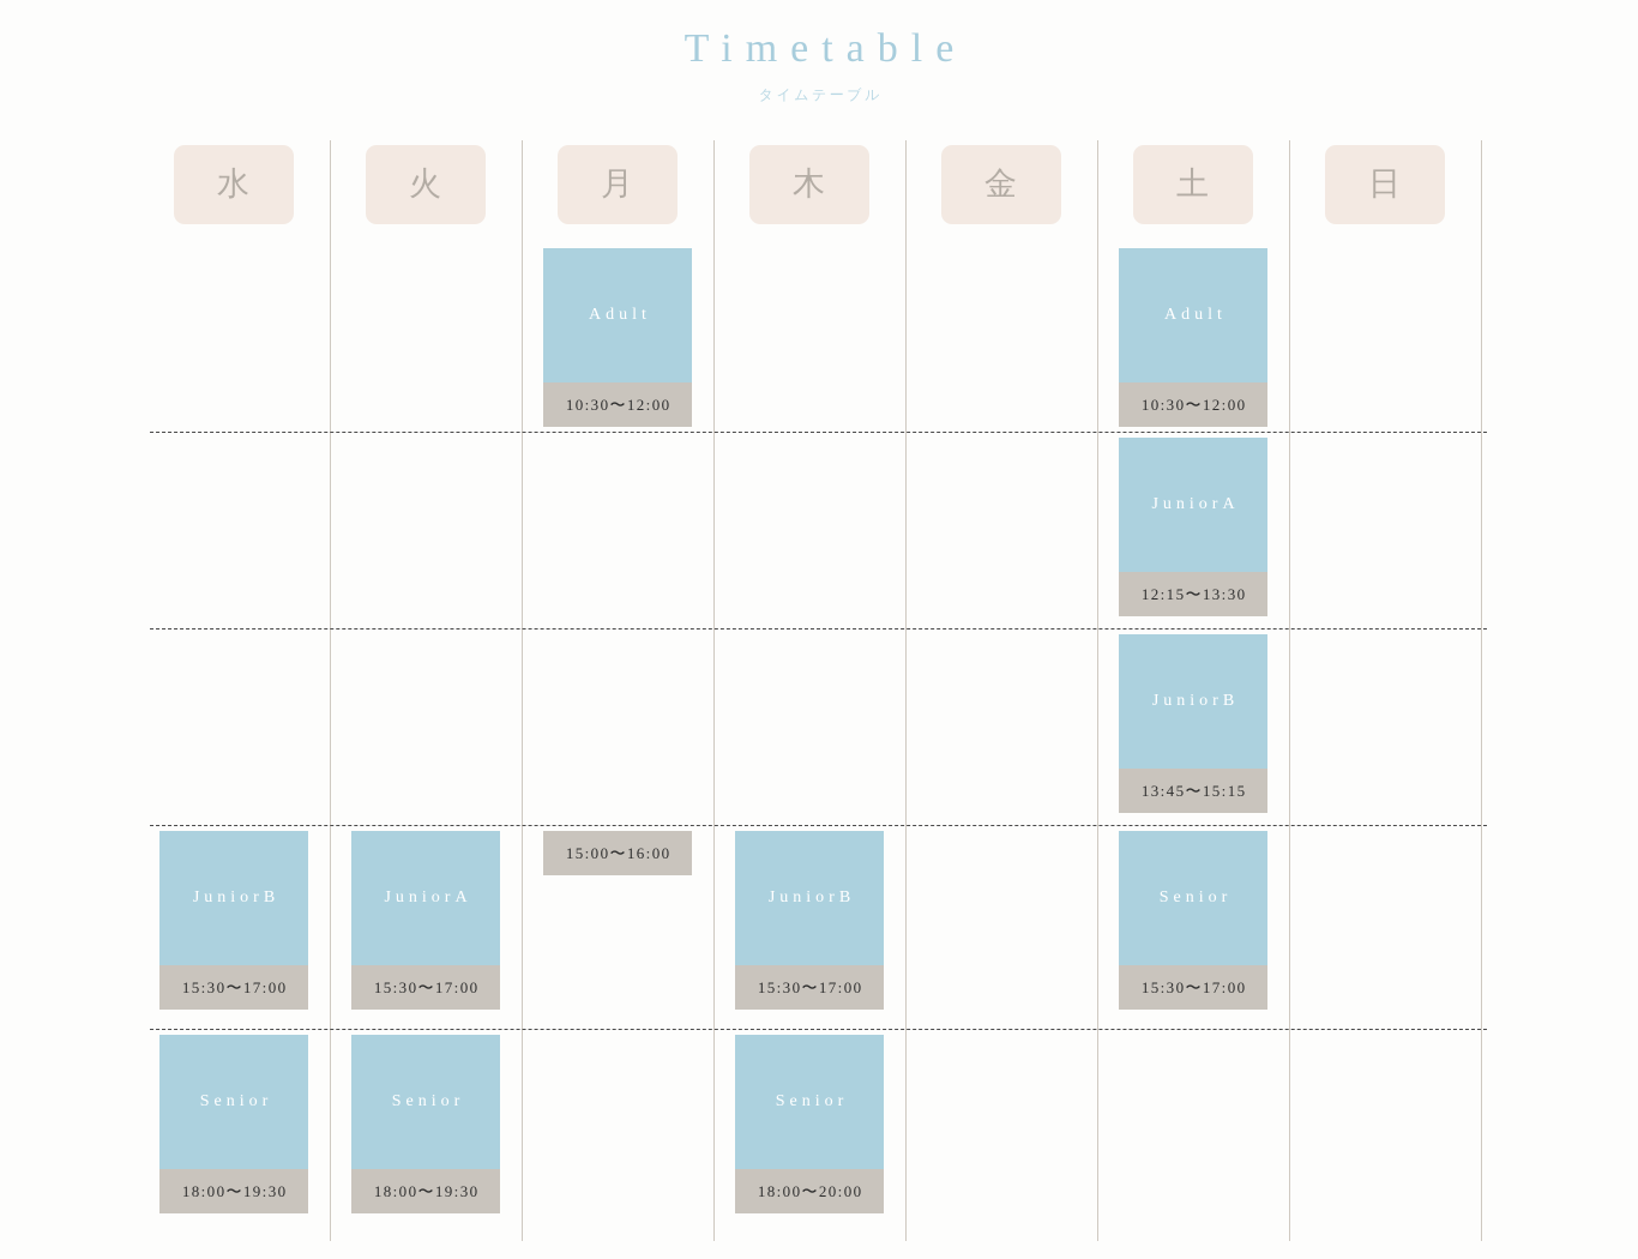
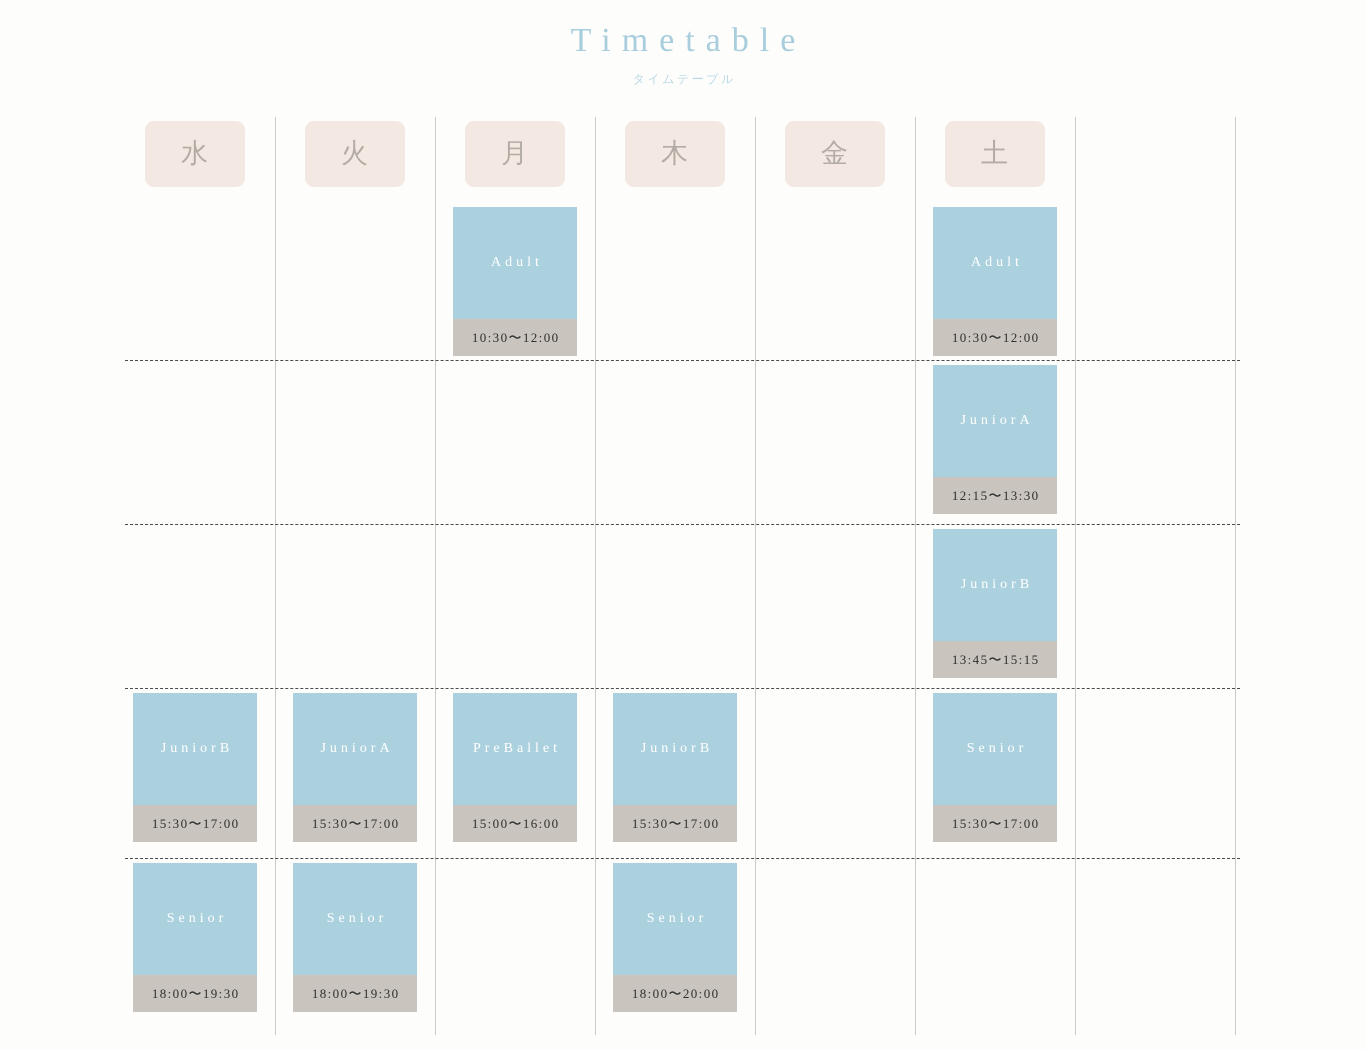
  Timetable
  タイムテーブル
  水
  火
  月
  木
  金
  土
- 日
  Adult
  10:30〜12:00
  Adult
  10:30〜12:00
  JuniorA
  12:15〜13:30
  JuniorB
  13:45〜15:15
  JuniorB
  15:30〜17:00
  JuniorA
  15:30〜17:00
+ PreBallet
  15:00〜16:00
  JuniorB
  15:30〜17:00
  Senior
  15:30〜17:00
  Senior
  18:00〜19:30
  Senior
  18:00〜19:30
  Senior
  18:00〜20:00
